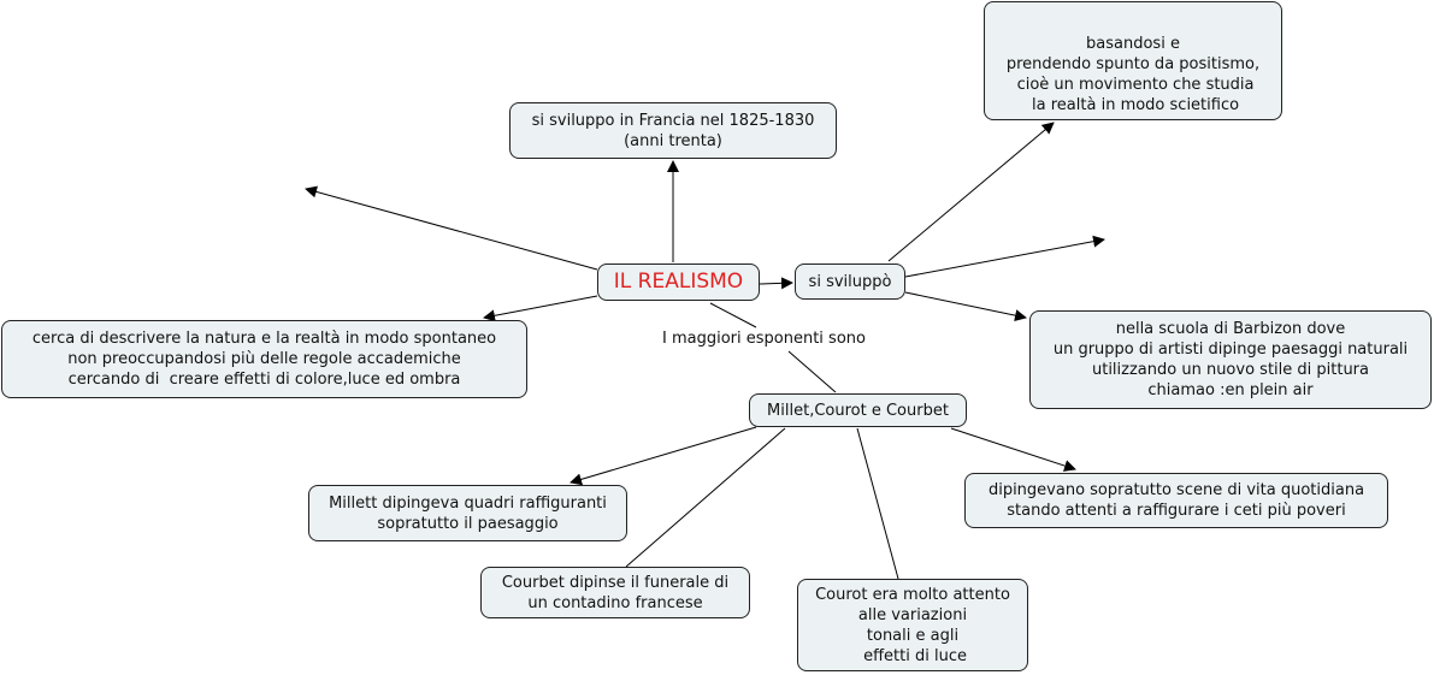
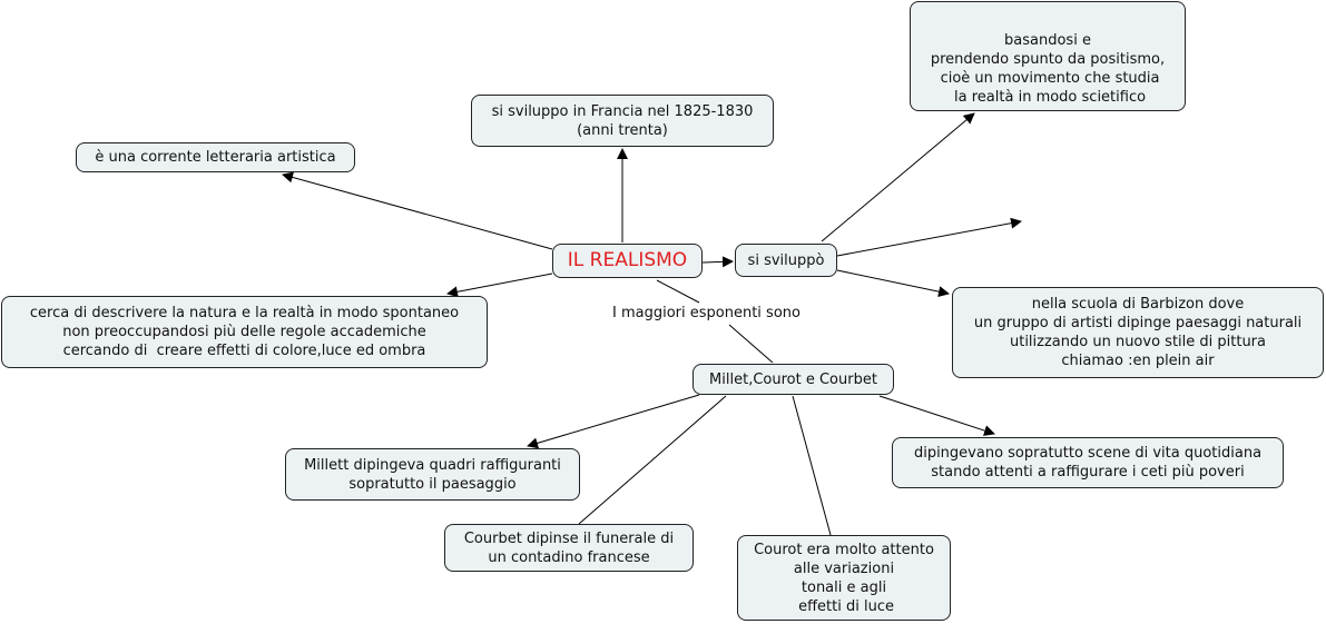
  IL REALISMO
+ è una corrente letteraria artistica
  si sviluppo in Francia nel 1825-1830
  (anni trenta)
  basandosi e
  prendendo spunto da positismo,
  cioè un movimento che studia
  la realtà in modo scietifico
  si sviluppò
  nella scuola di Barbizon dove
  un gruppo di artisti dipinge paesaggi naturali
  utilizzando un nuovo stile di pittura
  chiamao :en plein air
  cerca di descrivere la natura e la realtà in modo spontaneo
  non preoccupandosi più delle regole accademiche
  cercando di creare effetti di colore,luce ed ombra
  I maggiori esponenti sono
  Millet,Courot e Courbet
  Millett dipingeva quadri raffiguranti
  sopratutto il paesaggio
  Courbet dipinse il funerale di
  un contadino francese
  Courot era molto attento
  alle variazioni
  tonali e agli
  effetti di luce
  dipingevano sopratutto scene di vita quotidiana
  stando attenti a raffigurare i ceti più poveri
